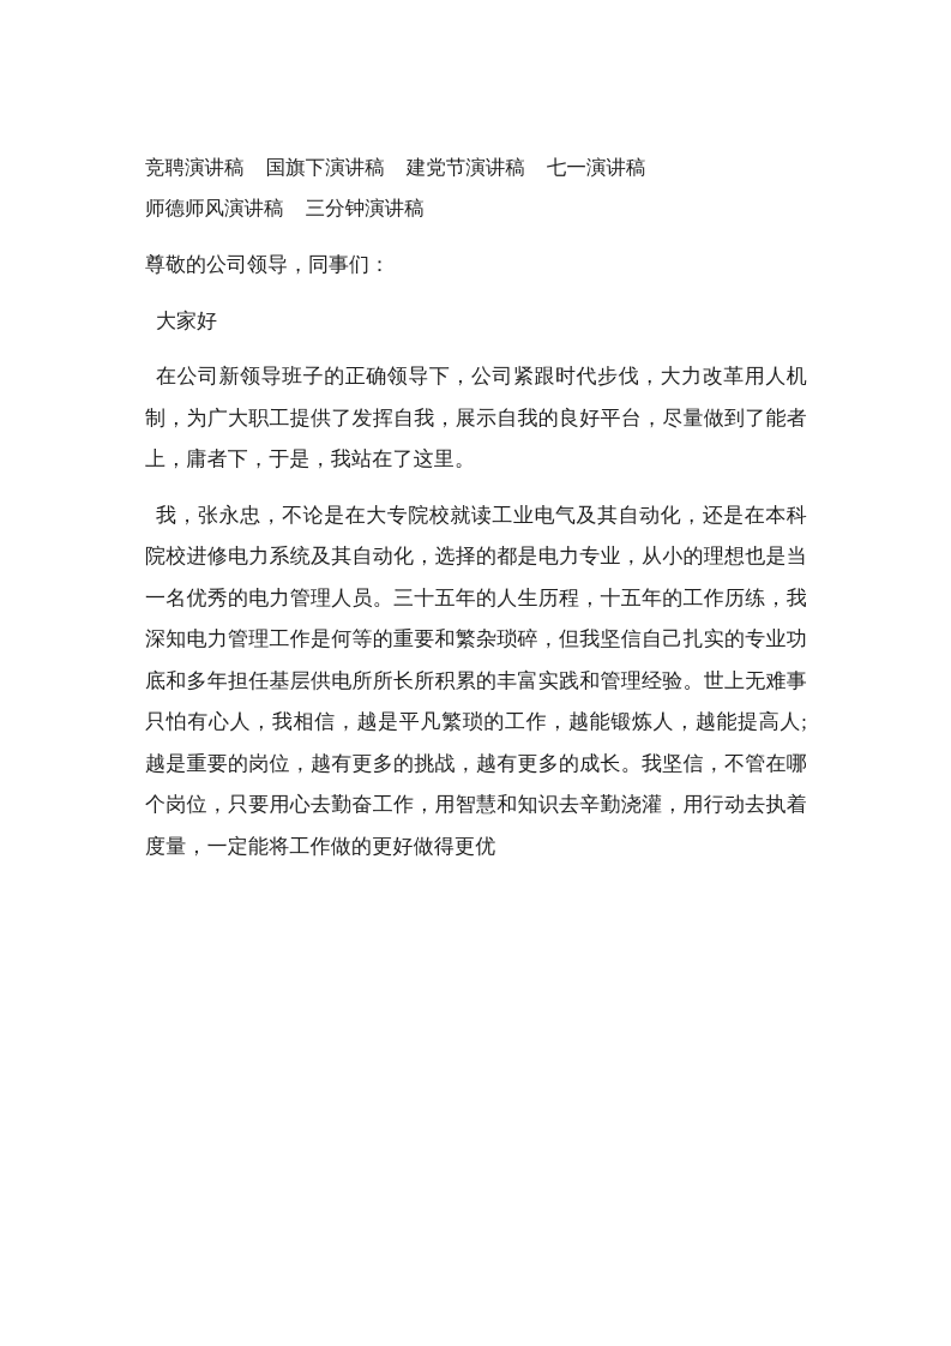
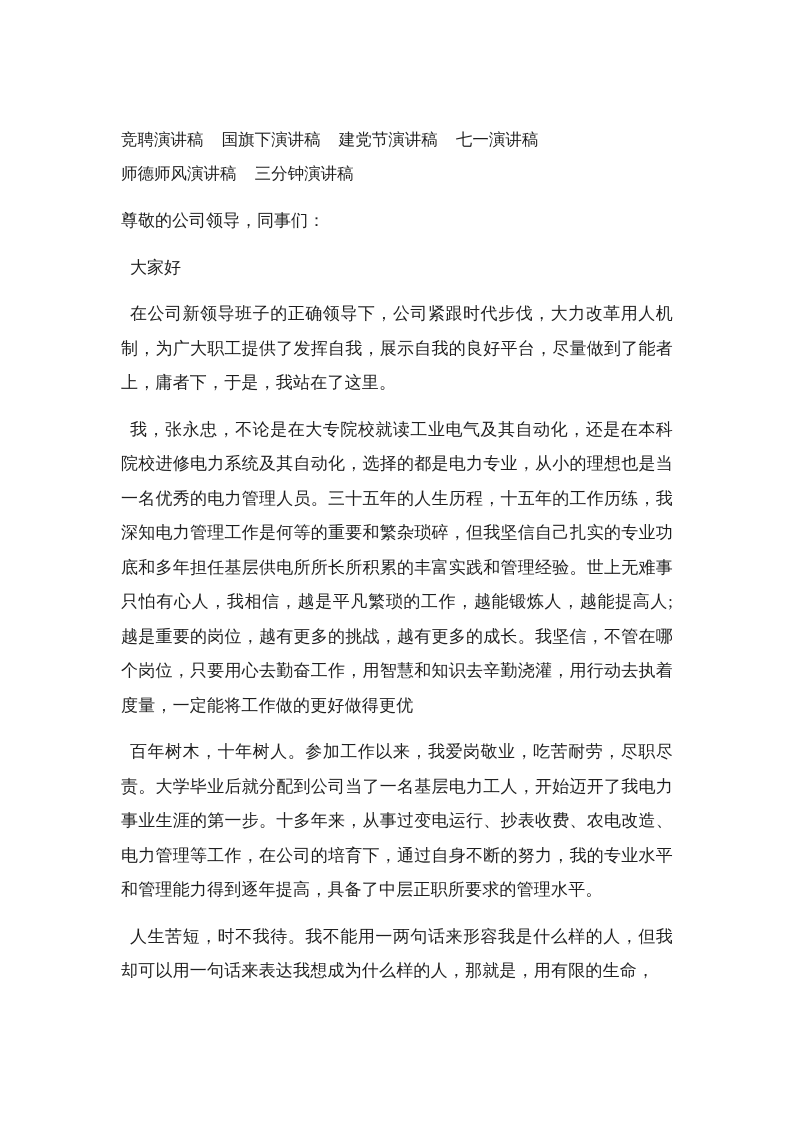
  竞聘演讲稿 国旗下演讲稿 建党节演讲稿 七一演讲稿 师德师风演讲稿 三分钟演讲稿
  尊敬的公司领导，同事们：
  大家好
  在公司新领导班子的正确领导下，公司紧跟时代步伐，大力改革用人机制，为广大职工提供了发挥自我，展示自我的良好平台，尽量做到了能者上，庸者下，于是，我站在了这里。
  我，张永忠，不论是在大专院校就读工业电气及其自动化，还是在本科院校进修电力系统及其自动化，选择的都是电力专业，从小的理想也是当一名优秀的电力管理人员。三十五年的人生历程，十五年的工作历练，我深知电力管理工作是何等的重要和繁杂琐碎，但我坚信自己扎实的专业功底和多年担任基层供电所所长所积累的丰富实践和管理经验。世上无难事只怕有心人，我相信，越是平凡繁琐的工作，越能锻炼人，越能提高人;越是重要的岗位，越有更多的挑战，越有更多的成长。我坚信，不管在哪个岗位，只要用心去勤奋工作，用智慧和知识去辛勤浇灌，用行动去执着度量，一定能将工作做的更好做得更优
+ 百年树木，十年树人。参加工作以来，我爱岗敬业，吃苦耐劳，尽职尽责。大学毕业后就分配到公司当了一名基层电力工人，开始迈开了我电力事业生涯的第一步。十多年来，从事过变电运行、抄表收费、农电改造、电力管理等工作，在公司的培育下，通过自身不断的努力，我的专业水平和管理能力得到逐年提高，具备了中层正职所要求的管理水平。
+ 人生苦短，时不我待。我不能用一两句话来形容我是什么样的人，但我却可以用一句话来表达我想成为什么样的人，那就是，用有限的生命，
